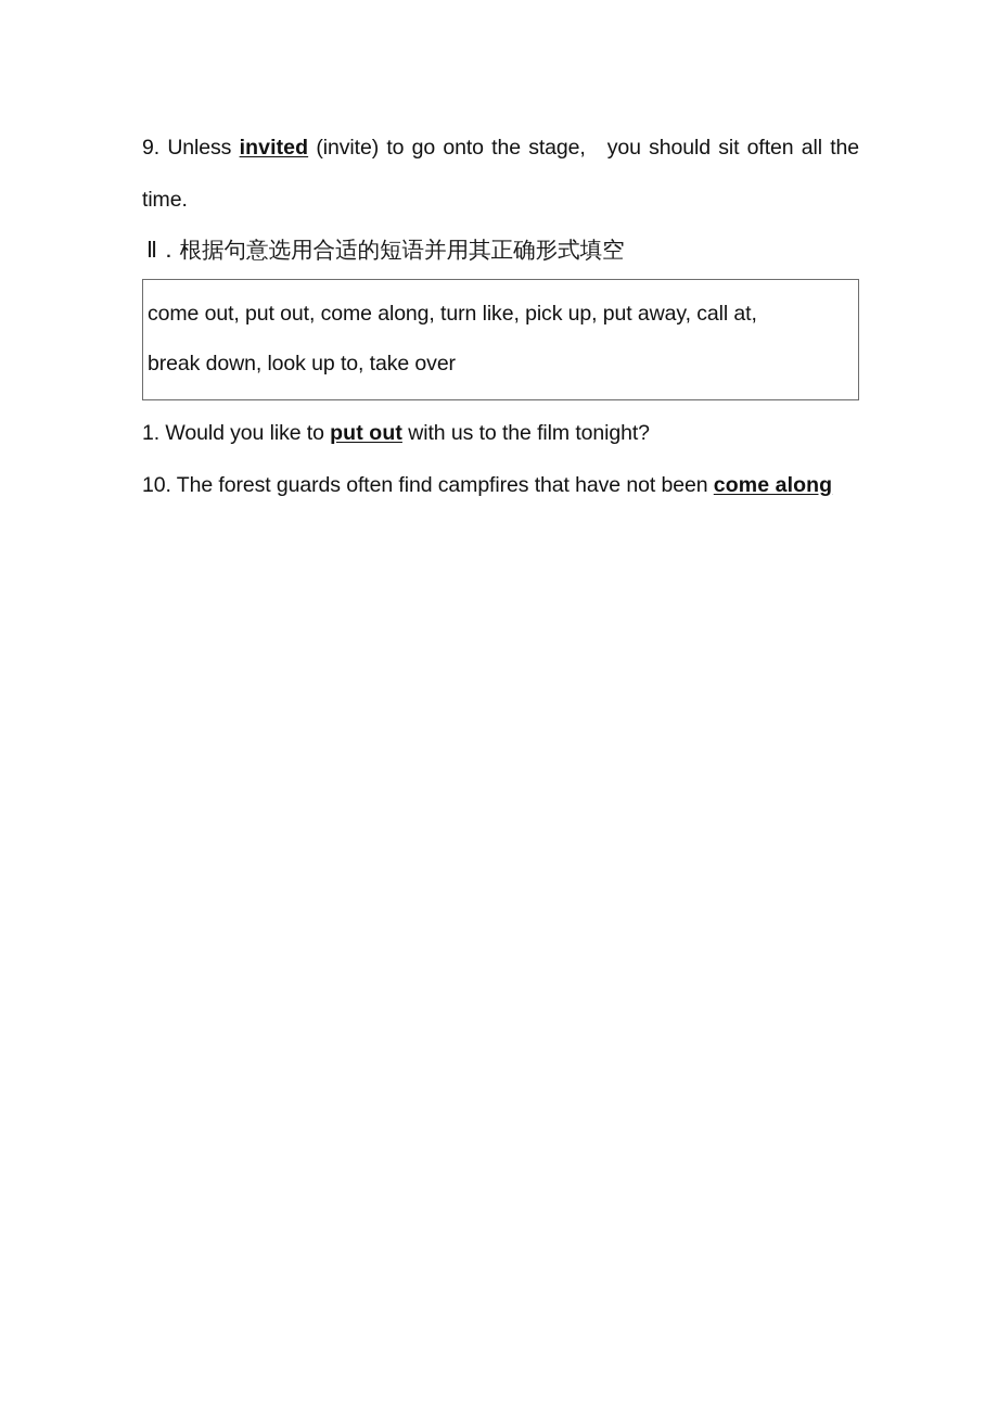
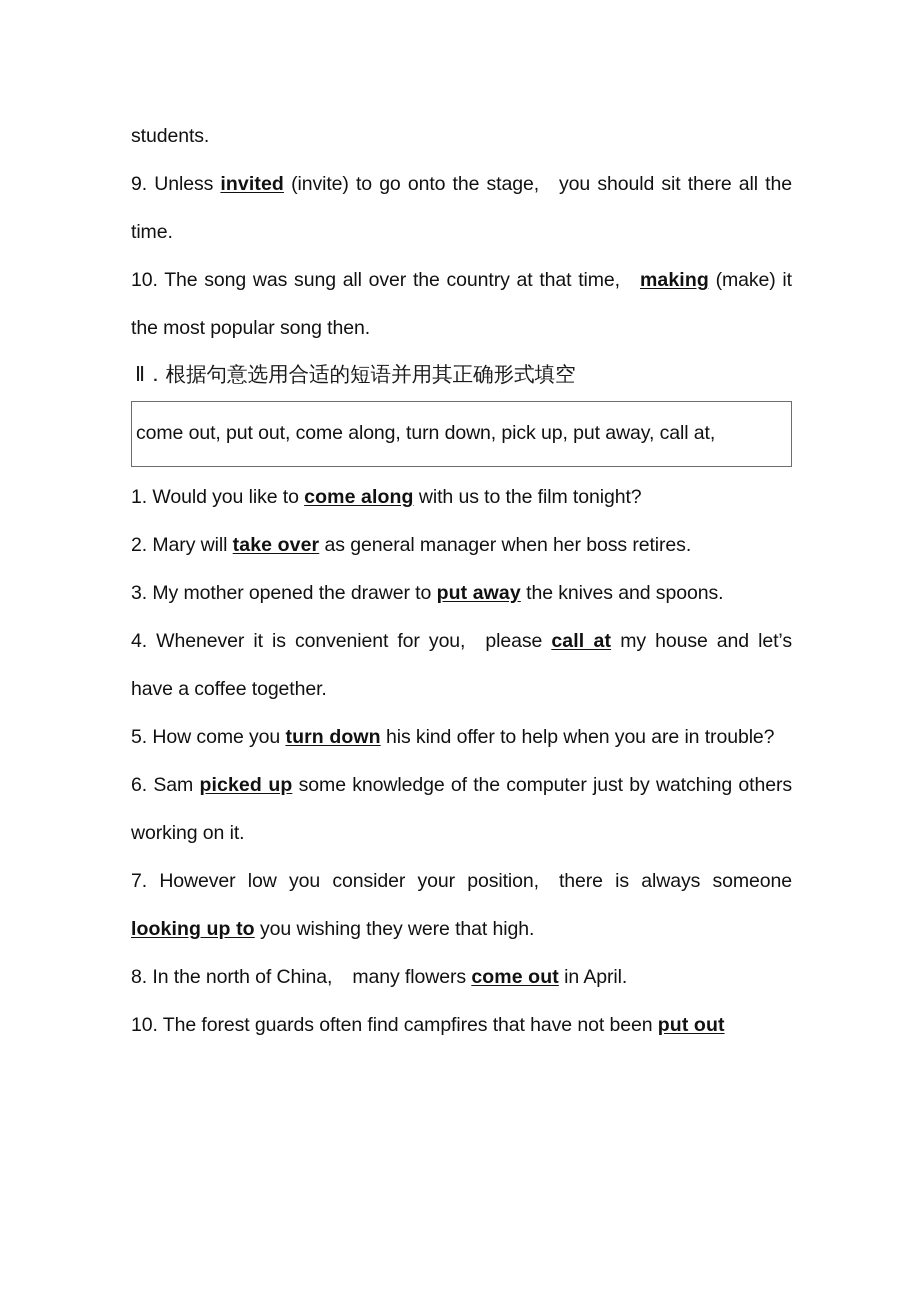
+ students.
- 9. Unless invited (invite) to go onto the stage, you should sit often all the time.
+ 9. Unless invited (invite) to go onto the stage, you should sit there all the time.
+ 10. The song was sung all over the country at that time, making (make) it the most popular song then.
  Ⅱ．根据句意选用合适的短语并用其正确形式填空
- come out, put out, come along, turn like, pick up, put away, call at,
+ come out, put out, come along, turn down, pick up, put away, call at,
- break down, look up to, take over
- 1. Would you like to put out with us to the film tonight?
+ 1. Would you like to come along with us to the film tonight?
+ 2. Mary will take over as general manager when her boss retires.
+ 3. My mother opened the drawer to put away the knives and spoons.
+ 4. Whenever it is convenient for you, please call at my house and let’s have a coffee together.
+ 5. How come you turn down his kind offer to help when you are in trouble?
+ 6. Sam picked up some knowledge of the computer just by watching others working on it.
+ 7. However low you consider your position, there is always someone looking up to you wishing they were that high.
+ 8. In the north of China, many flowers come out in April.
- 10. The forest guards often find campfires that have not been come along
+ 10. The forest guards often find campfires that have not been put out
